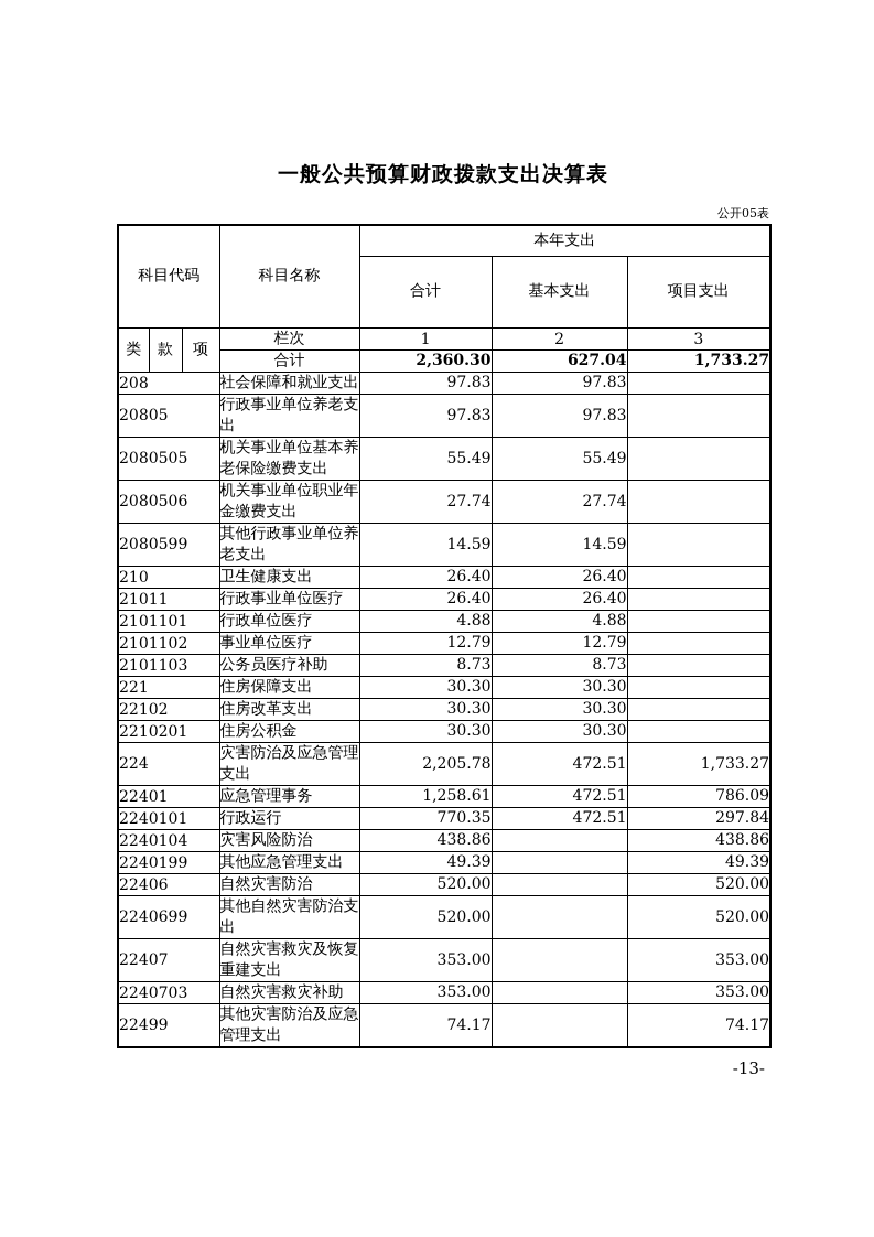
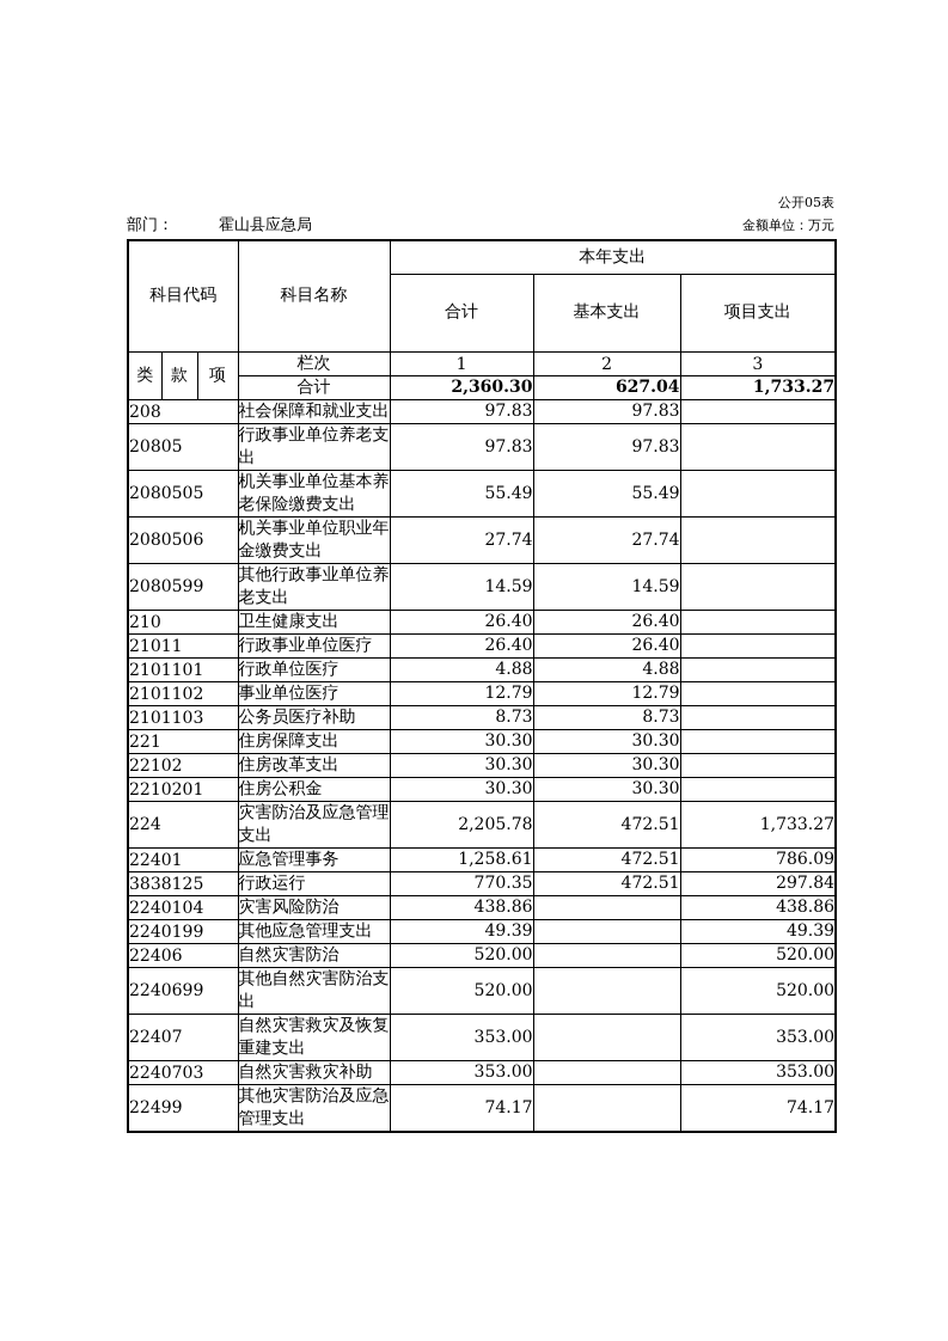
- 一般公共预算财政拨款支出决算表
  公开05表
+ 部门： 霍山县应急局
+ 金额单位：万元
  科目代码	科目名称	本年支出
  合计	基本支出	项目支出
  类	款	项	栏次	1	2	3
  合计	2,360.30	627.04	1,733.27
  208	社会保障和就业支出	97.83	97.83
  20805	行政事业单位养老支出	97.83	97.83
  2080505	机关事业单位基本养老保险缴费支出	55.49	55.49
  2080506	机关事业单位职业年金缴费支出	27.74	27.74
  2080599	其他行政事业单位养老支出	14.59	14.59
  210	卫生健康支出	26.40	26.40
  21011	行政事业单位医疗	26.40	26.40
  2101101	行政单位医疗	4.88	4.88
  2101102	事业单位医疗	12.79	12.79
  2101103	公务员医疗补助	8.73	8.73
  221	住房保障支出	30.30	30.30
  22102	住房改革支出	30.30	30.30
  2210201	住房公积金	30.30	30.30
  224	灾害防治及应急管理支出	2,205.78	472.51	1,733.27
  22401	应急管理事务	1,258.61	472.51	786.09
- 2240101	行政运行	770.35	472.51	297.84
+ 3838125	行政运行	770.35	472.51	297.84
  2240104	灾害风险防治	438.86		438.86
  2240199	其他应急管理支出	49.39		49.39
  22406	自然灾害防治	520.00		520.00
  2240699	其他自然灾害防治支出	520.00		520.00
  22407	自然灾害救灾及恢复重建支出	353.00		353.00
  2240703	自然灾害救灾补助	353.00		353.00
  22499	其他灾害防治及应急管理支出	74.17		74.17
- -13-
